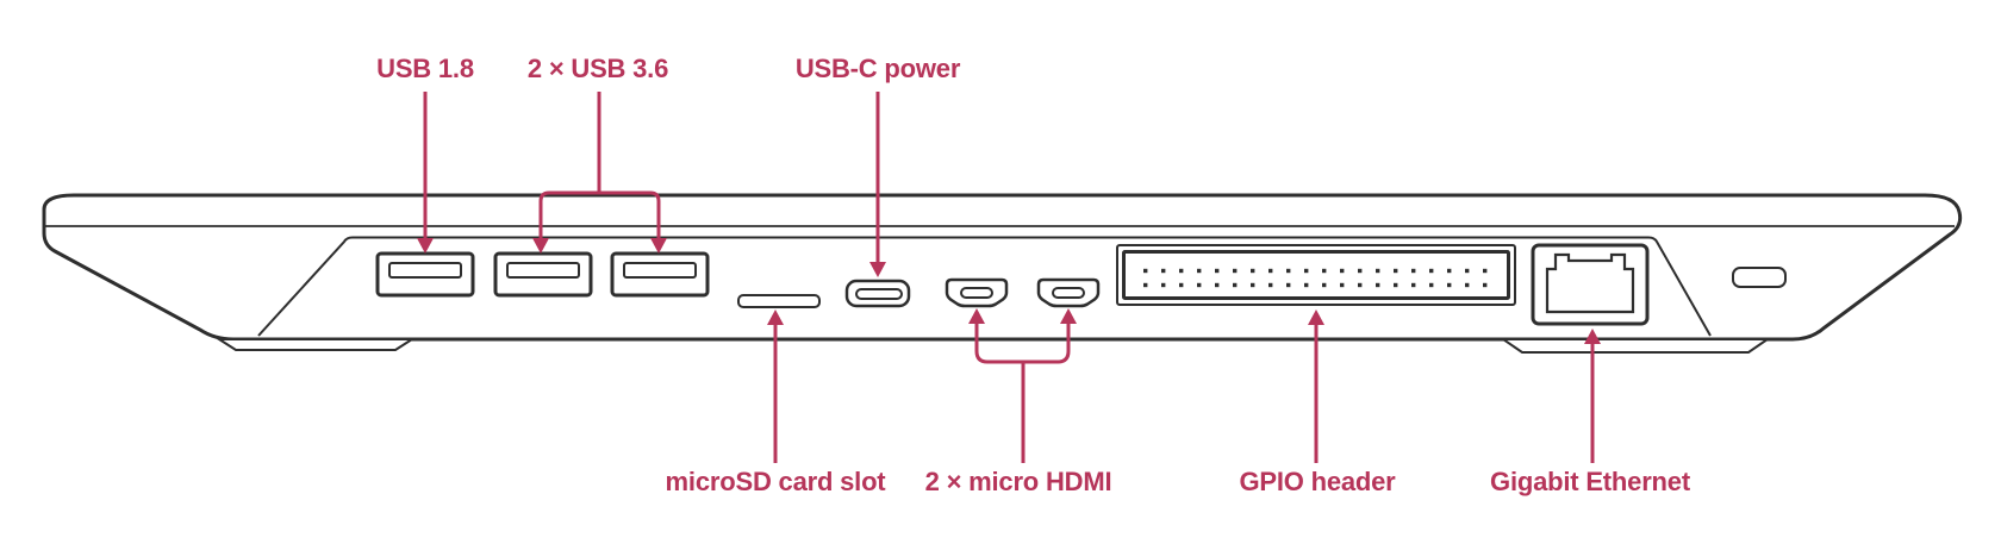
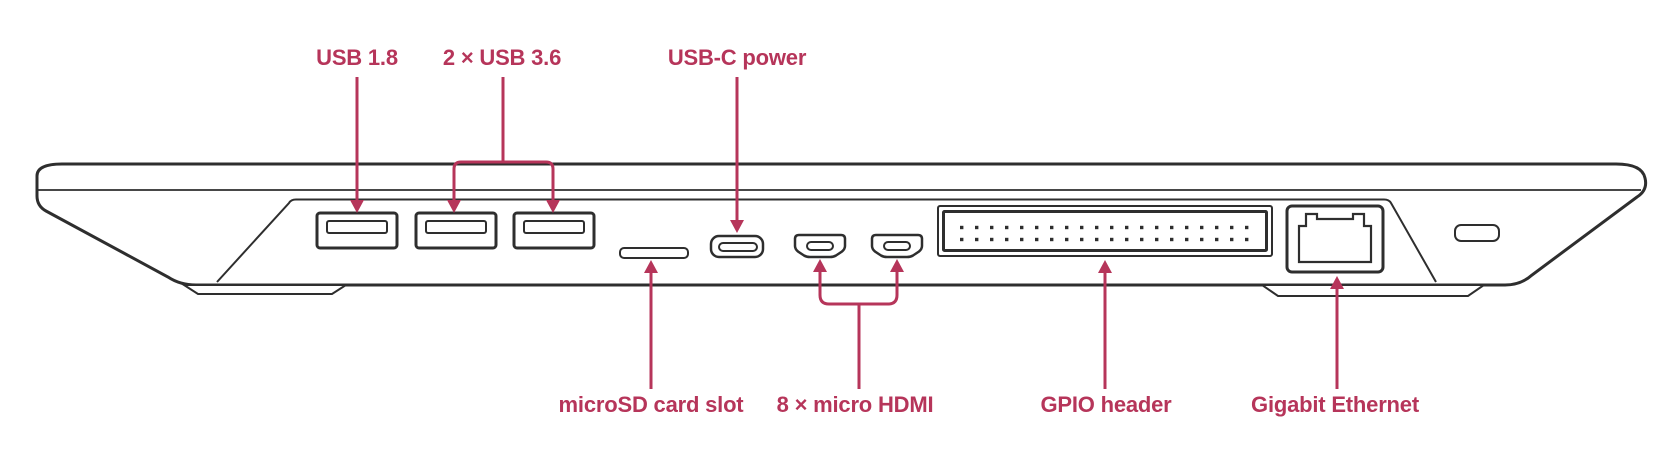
  USB 1.8
  2 × USB 3.6
  USB-C power
  microSD card slot
- 2 × micro HDMI
+ 8 × micro HDMI
  GPIO header
  Gigabit Ethernet
